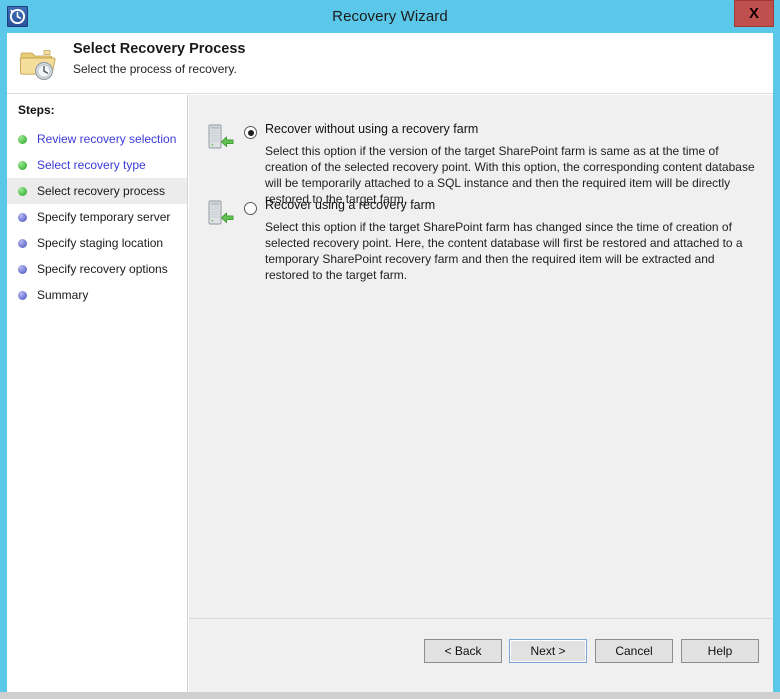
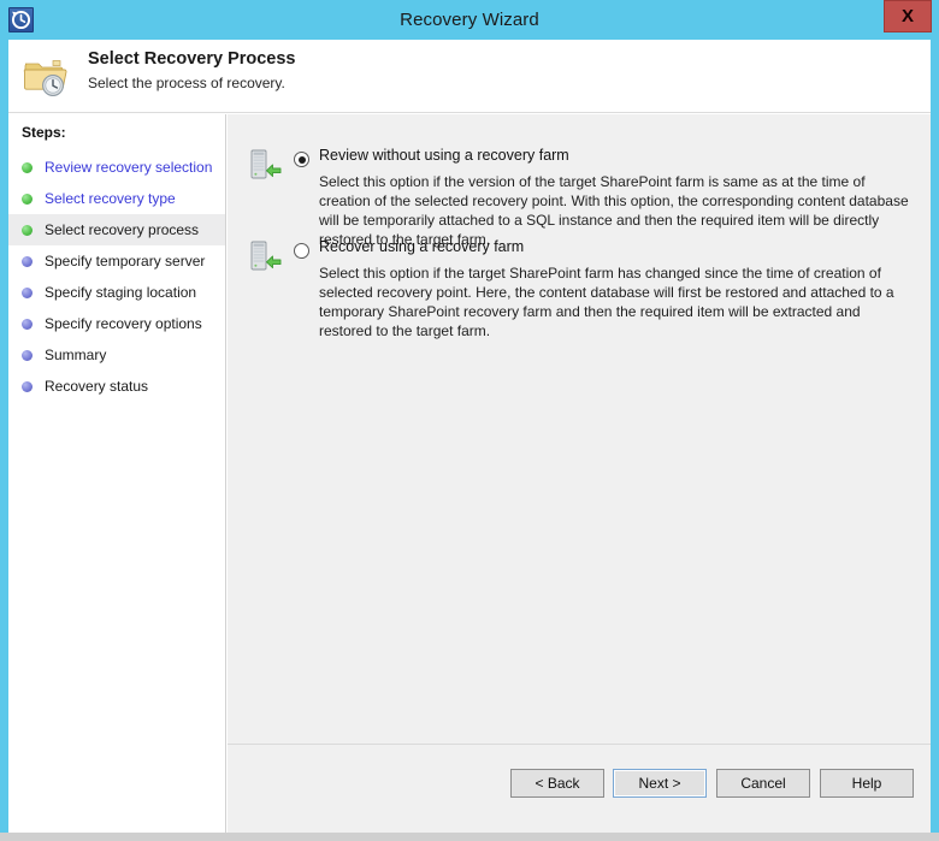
  Recovery Wizard
  X
  Select Recovery Process
  Select the process of recovery.
  Steps:
  Review recovery selection
  Select recovery type
  Select recovery process
  Specify temporary server
  Specify staging location
  Specify recovery options
  Summary
+ Recovery status
- Recover without using a recovery farm
+ Review without using a recovery farm
  Select this option if the version of the target SharePoint farm is same as at the time of creation of the selected recovery point. With this option, the corresponding content database will be temporarily attached to a SQL instance and then the required item will be directly restored to the target farm.
  Recover using a recovery farm
  Select this option if the target SharePoint farm has changed since the time of creation of selected recovery point. Here, the content database will first be restored and attached to a temporary SharePoint recovery farm and then the required item will be extracted and restored to the target farm.
  < Back
  Next >
  Cancel
  Help
